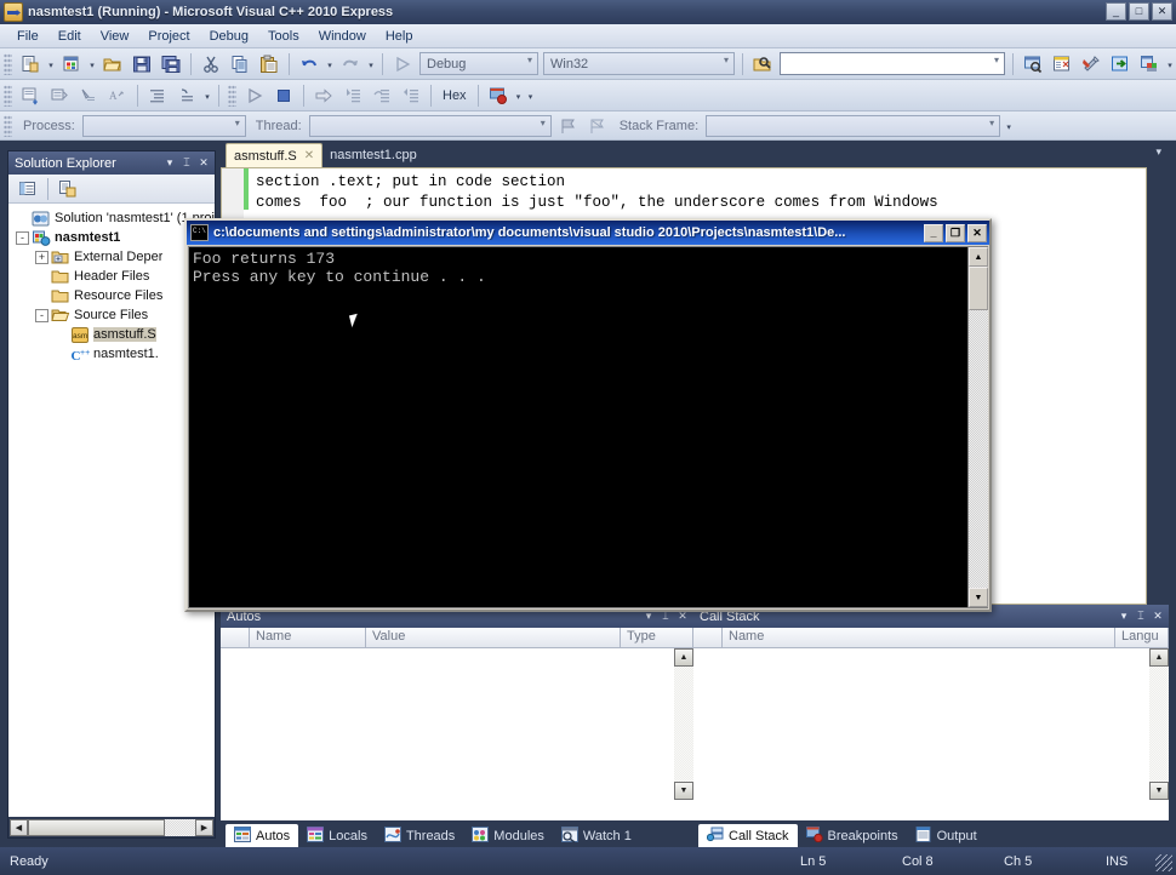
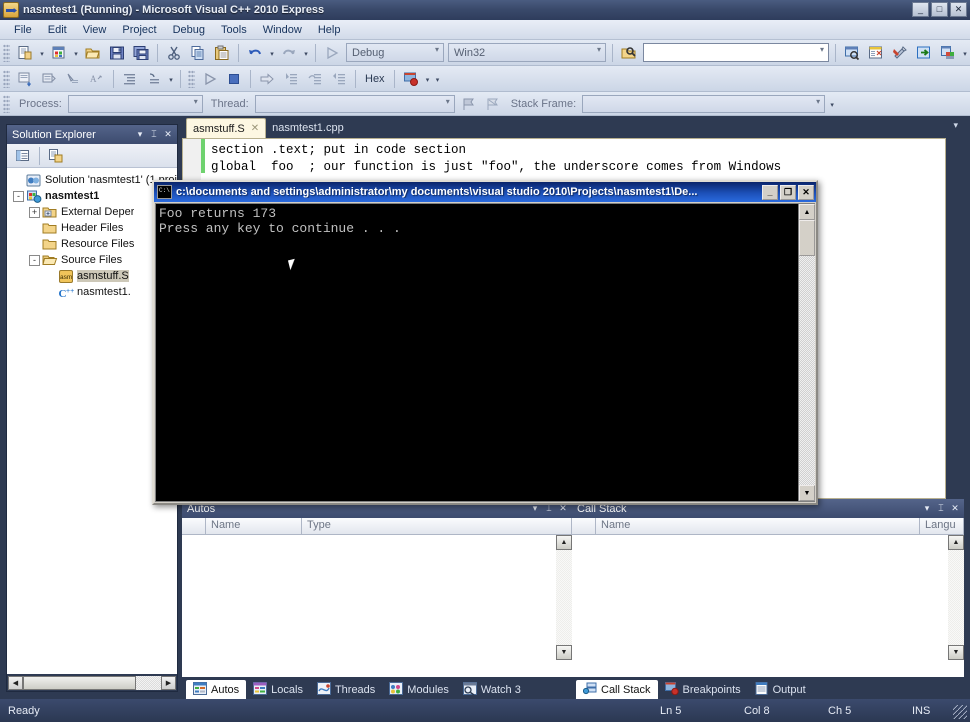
  nasmtest1 (Running) - Microsoft Visual C++ 2010 Express
  _
  □
  ✕
  File
  Edit
  View
  Project
  Debug
  Tools
  Window
  Help
  Debug
  Win32
  A
  Hex
  Process:
  Thread:
  Stack Frame:
  Solution Explorer
  ▾
  ⌶
  ✕
  Solution 'nasmtest1' (
  -
  nasmtest1
  +
  External Deper
  Header Files
  Resource Files
  -
  Source Files
  asmstuff.S
  C
  nasmtest1.
  asmstuff.S
  ✕
  nasmtest1.cpp
  ▾
- section .text; put in code section comes foo ; our function is just "foo", the underscore comes from Windows
+ section .text; put in code section global foo ; our function is just "foo", the underscore comes from Windows
  Autos
  ▾
  ⌶
  ✕
  Name
- Value
  Type
  Autos
  Locals
  Threads
  Modules
- Watch 1
+ Watch 3
  Call Stack
  ▾
  ⌶
  ✕
  Name
  Langu
  Call Stack
  Breakpoints
  Output
  c:\documents and settings\administrator\my documents\visual studio 2010\Projects\nasmtest1\De...
  _
  ❐
  ✕
  Foo returns 173 Press any key to continue . . .
  Ready
  Ln 5
  Col 8
  Ch 5
  INS
